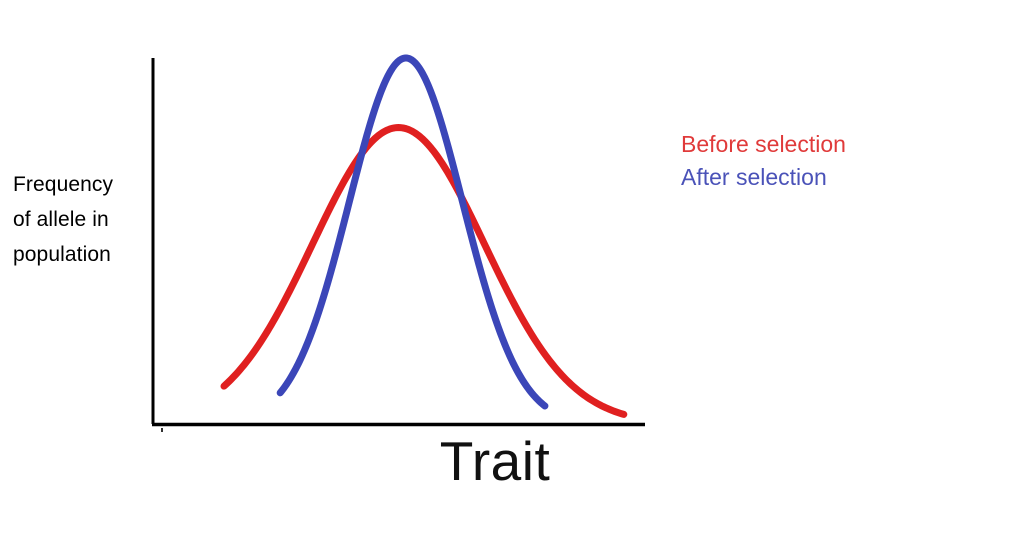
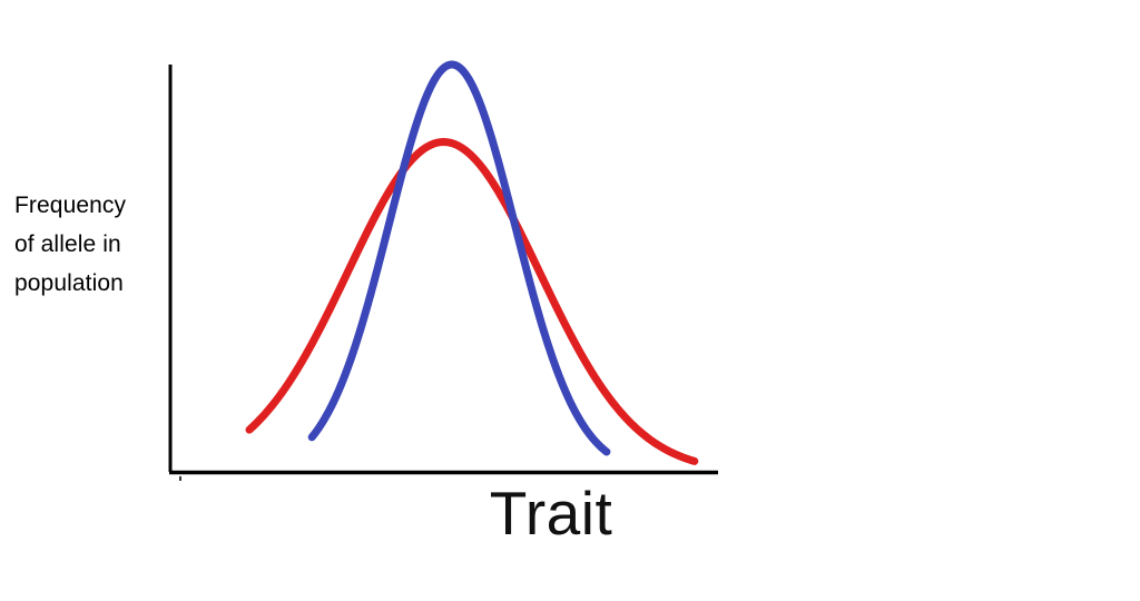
  Frequency
  of allele in
  population
  Trait
- Before selection
- After selection
